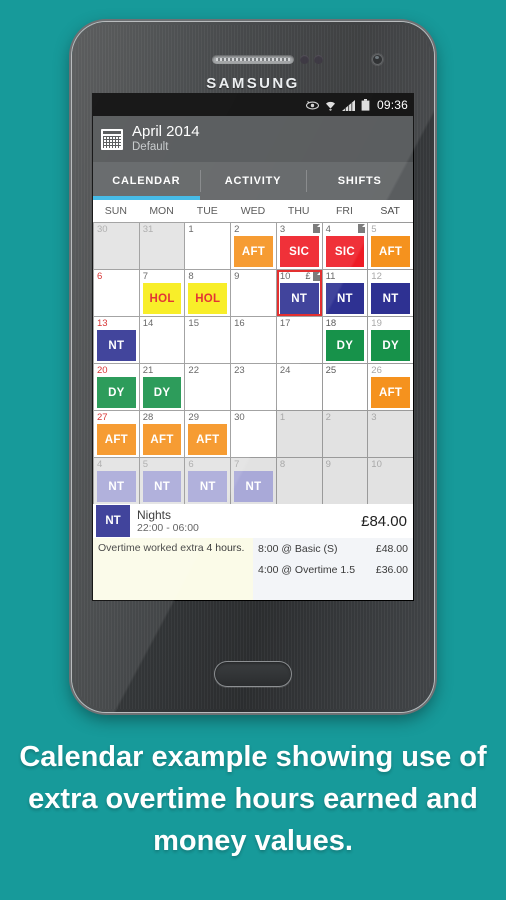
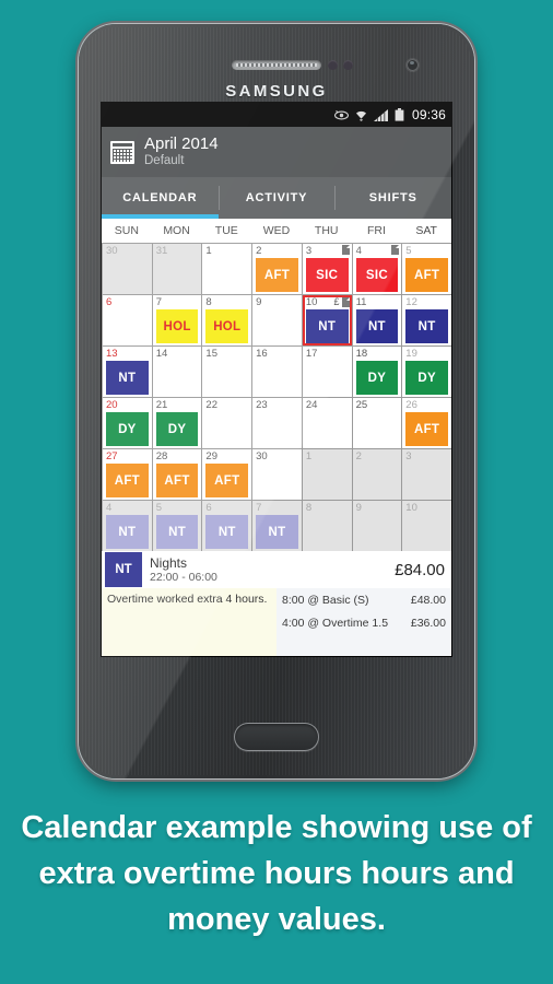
- Calendar example showing use of extra overtime hours earned and money values.
+ Calendar example showing use of extra overtime hours hours and money values.
